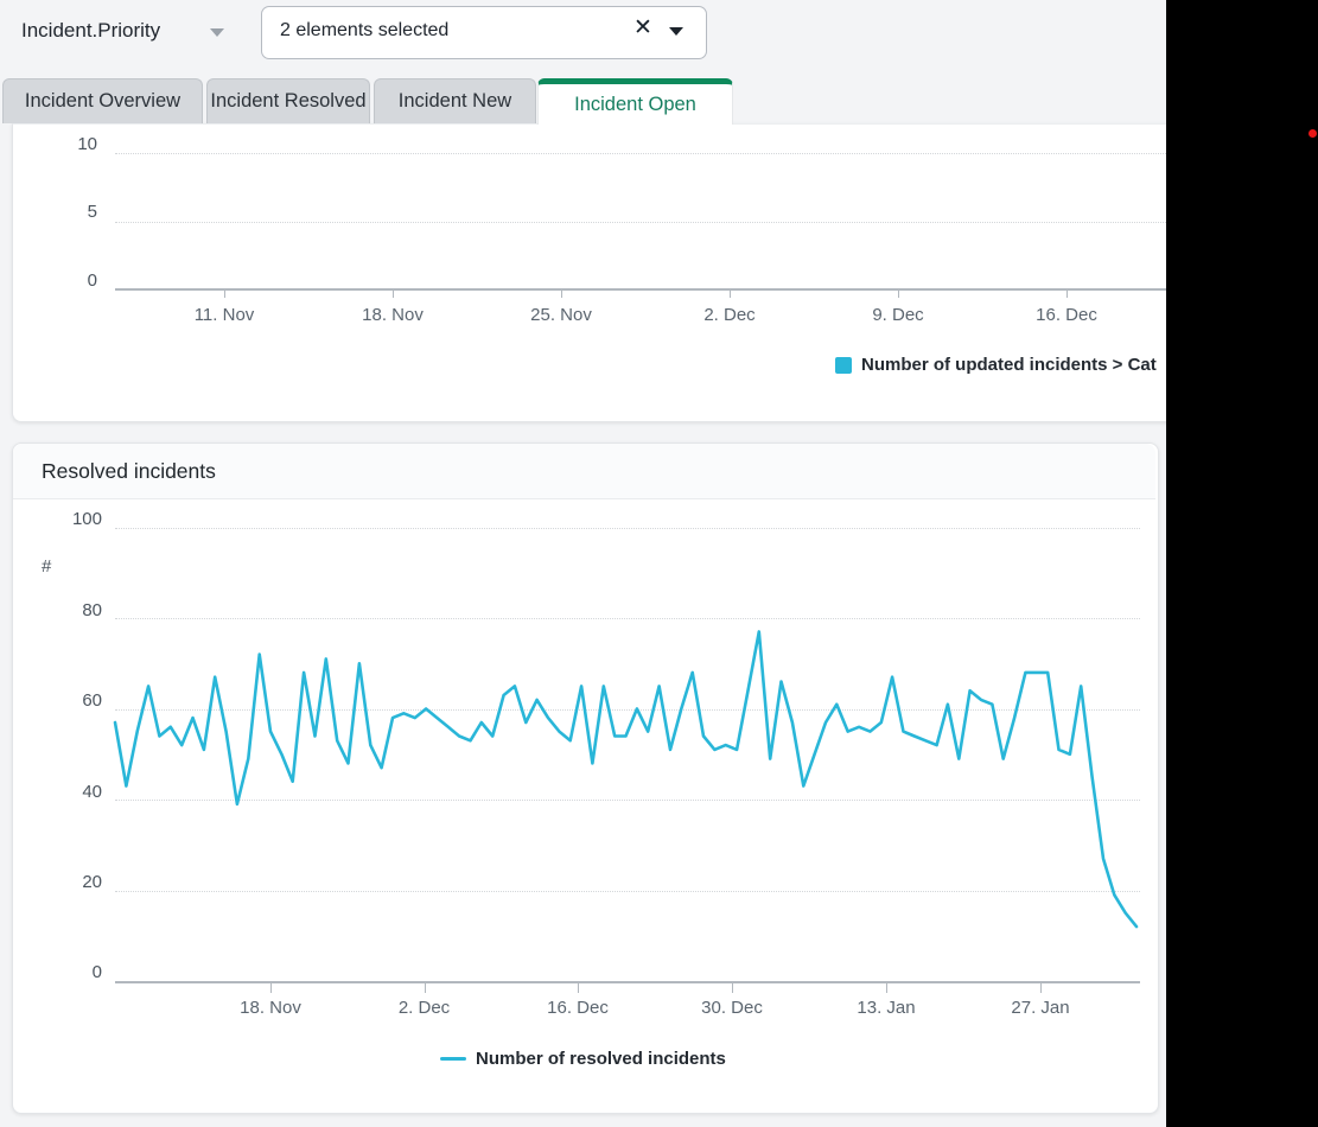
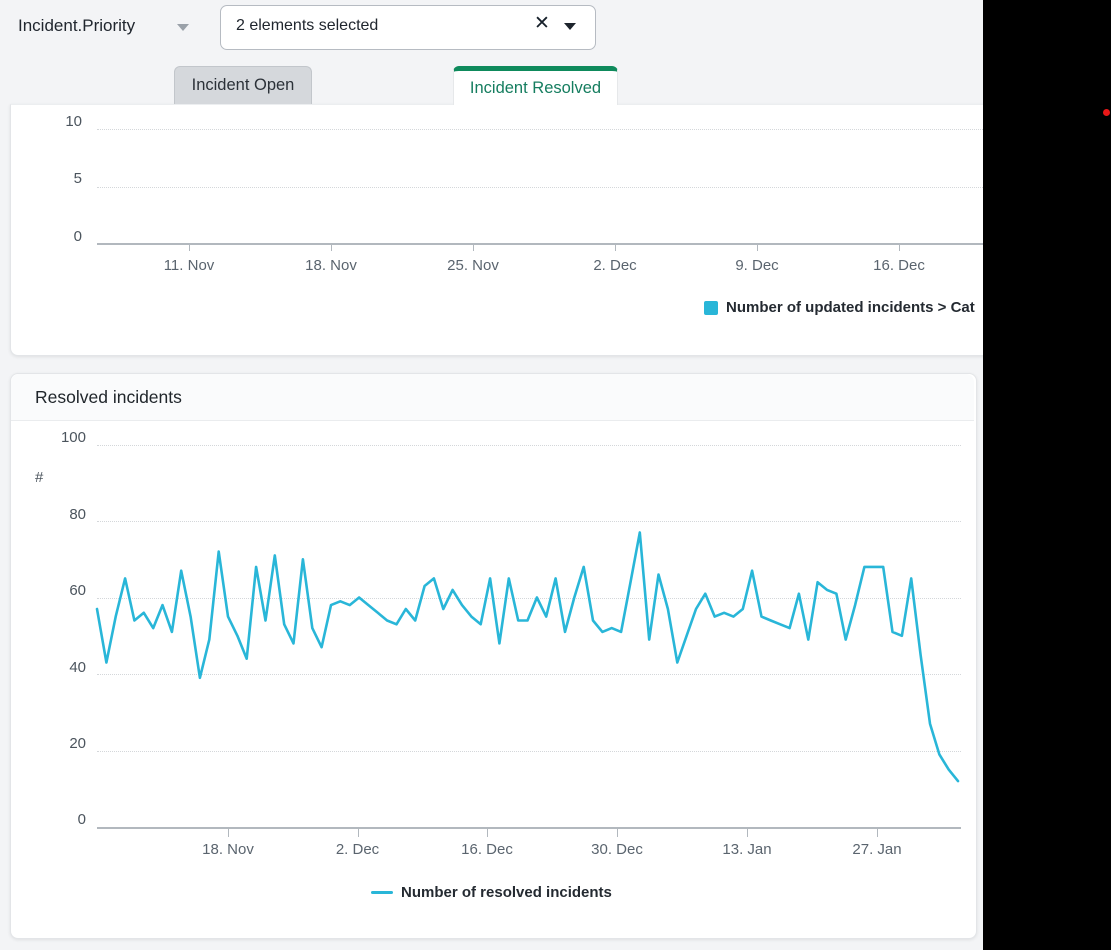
  Incident.Priority
  2 elements selected
  ✕
- Incident Overview
- Incident Resolved
+ Incident Open
- Incident New
- Incident Open
+ Incident Resolved
  0
  5
  10
  11. Nov
  18. Nov
  25. Nov
  2. Dec
  9. Dec
  16. Dec
  Number of updated incidents > Cat
  Resolved incidents
  #
  0
  20
  40
  60
  80
  100
  18. Nov
  2. Dec
  16. Dec
  30. Dec
  13. Jan
  27. Jan
  Number of resolved incidents
